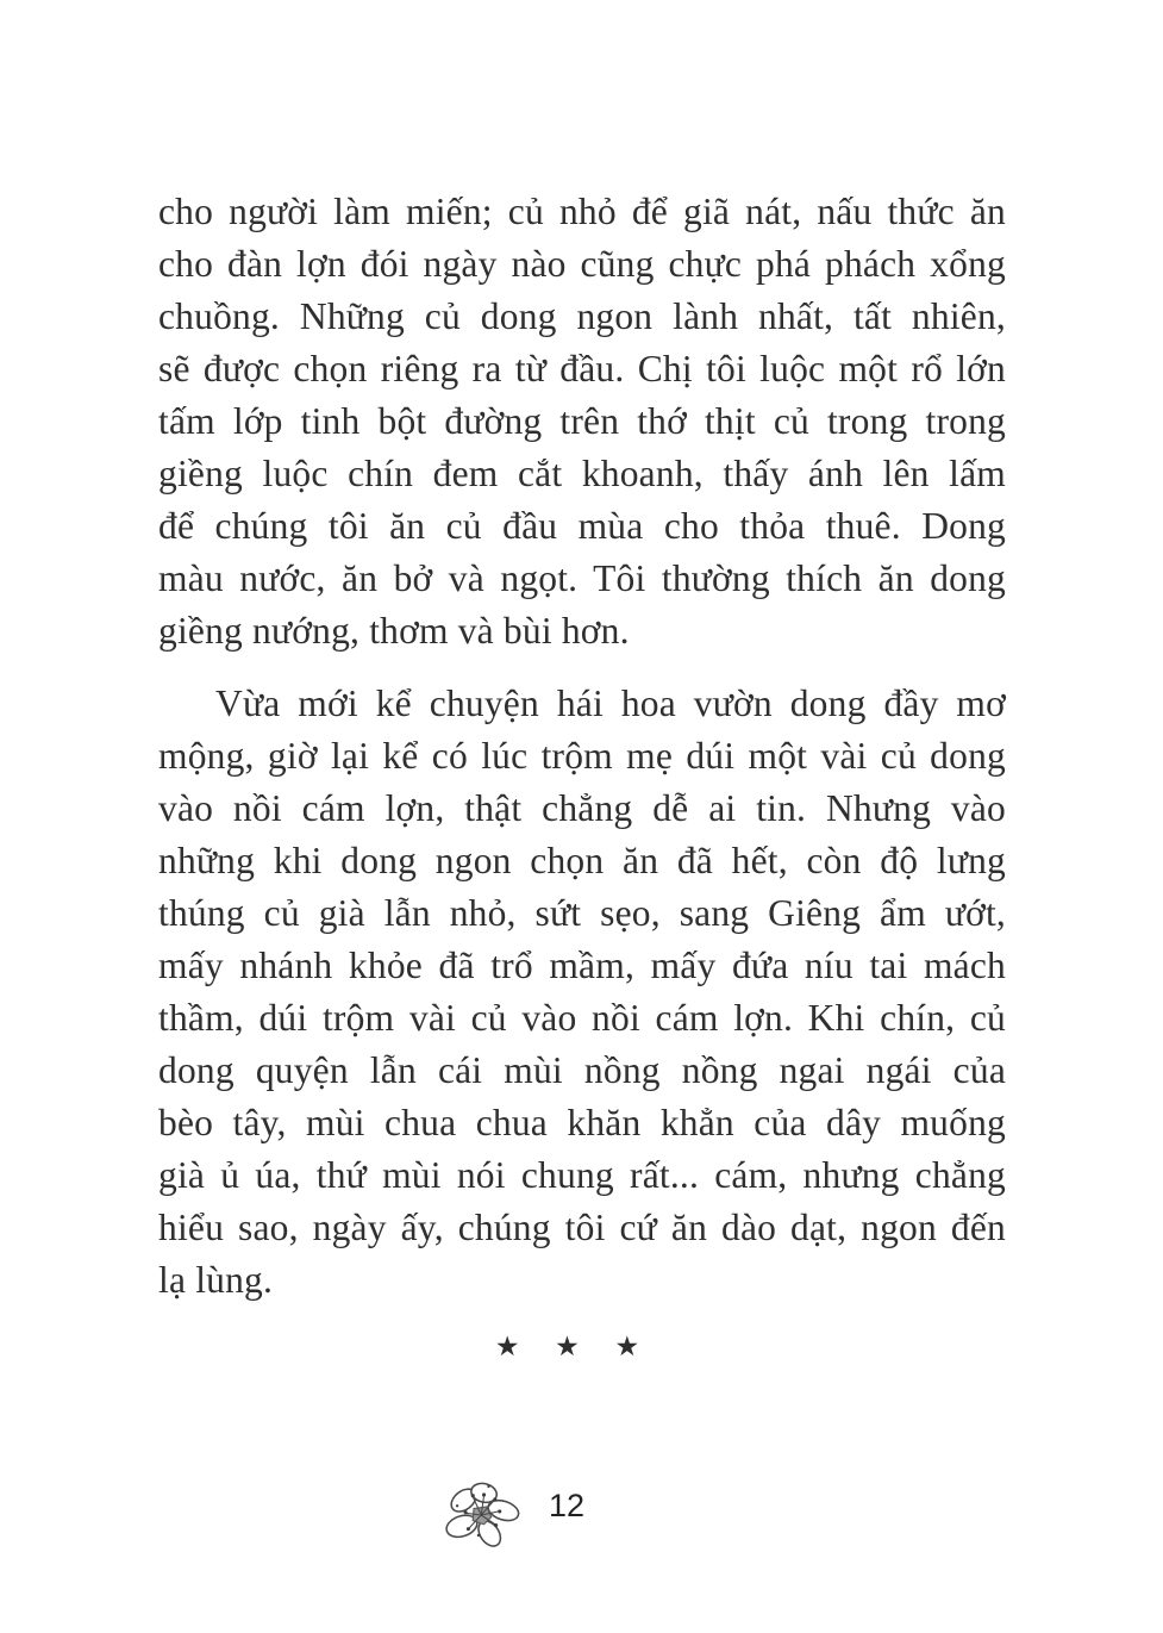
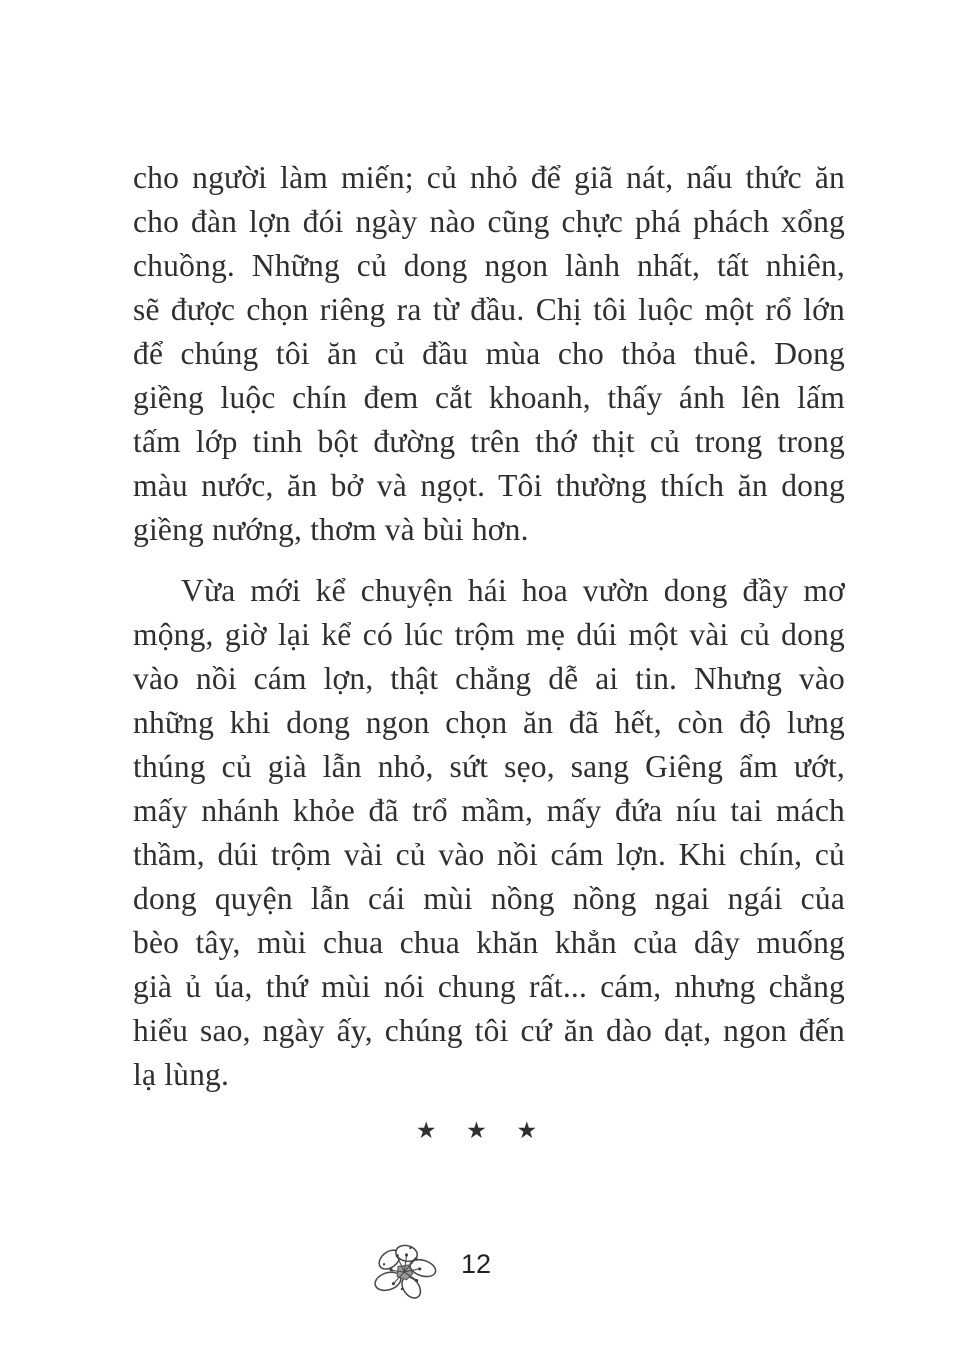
  cho người làm miến; củ nhỏ để giã nát, nấu thức ăn
  cho đàn lợn đói ngày nào cũng chực phá phách xổng
  chuồng. Những củ dong ngon lành nhất, tất nhiên,
  sẽ được chọn riêng ra từ đầu. Chị tôi luộc một rổ lớn
- tấm lớp tinh bột đường trên thớ thịt củ trong trong
+ để chúng tôi ăn củ đầu mùa cho thỏa thuê. Dong
  giềng luộc chín đem cắt khoanh, thấy ánh lên lấm
- để chúng tôi ăn củ đầu mùa cho thỏa thuê. Dong
+ tấm lớp tinh bột đường trên thớ thịt củ trong trong
  màu nước, ăn bở và ngọt. Tôi thường thích ăn dong
  giềng nướng, thơm và bùi hơn.
  Vừa mới kể chuyện hái hoa vườn dong đầy mơ
  mộng, giờ lại kể có lúc trộm mẹ dúi một vài củ dong
  vào nồi cám lợn, thật chẳng dễ ai tin. Nhưng vào
  những khi dong ngon chọn ăn đã hết, còn độ lưng
  thúng củ già lẫn nhỏ, sứt sẹo, sang Giêng ẩm ướt,
  mấy nhánh khỏe đã trổ mầm, mấy đứa níu tai mách
  thầm, dúi trộm vài củ vào nồi cám lợn. Khi chín, củ
  dong quyện lẫn cái mùi nồng nồng ngai ngái của
  bèo tây, mùi chua chua khăn khẳn của dây muống
  già ủ úa, thứ mùi nói chung rất... cám, nhưng chẳng
  hiểu sao, ngày ấy, chúng tôi cứ ăn dào dạt, ngon đến
  lạ lùng.
  ★ ★ ★
  12
